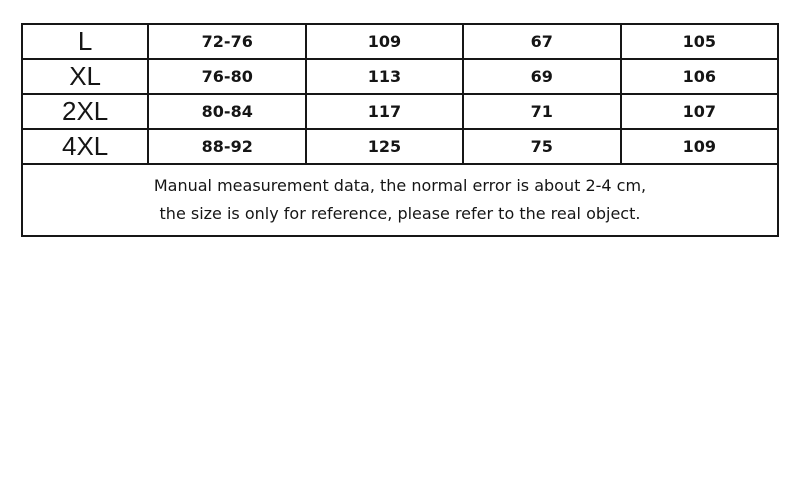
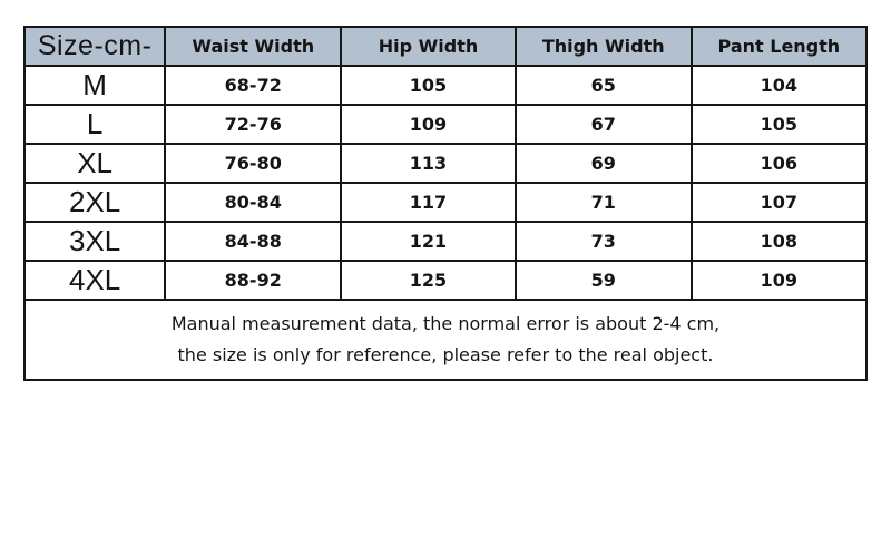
+ Size-cm-	Waist Width	Hip Width	Thigh Width	Pant Length
+ M	68-72	105	65	104
  L	72-76	109	67	105
  XL	76-80	113	69	106
  2XL	80-84	117	71	107
+ 3XL	84-88	121	73	108
- 4XL	88-92	125	75	109
+ 4XL	88-92	125	59	109
  Manual measurement data, the normal error is about 2-4 cm, the size is only for reference, please refer to the real object.
